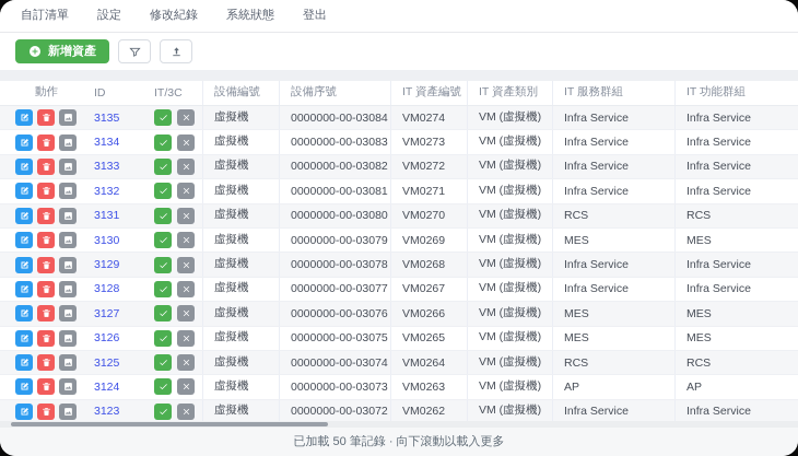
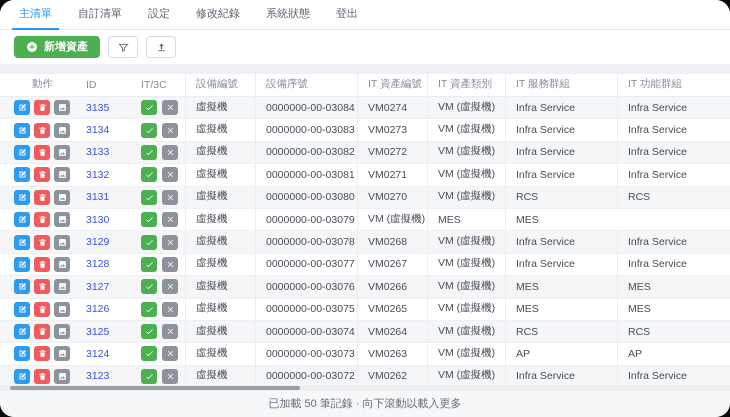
+ 主清單
  自訂清單
  設定
  修改紀錄
  系統狀態
  登出
  新增資產
  動作
  ID
  IT/3C
  設備編號
  設備序號
  IT 資產編號
  IT 資產類別
  IT 服務群組
  IT 功能群組
  3135
  虛擬機
  0000000-00-03084
  VM0274
  VM (虛擬機)
  Infra Service
  Infra Service
  3134
  虛擬機
  0000000-00-03083
  VM0273
  VM (虛擬機)
  Infra Service
  Infra Service
  3133
  虛擬機
  0000000-00-03082
  VM0272
  VM (虛擬機)
  Infra Service
  Infra Service
  3132
  虛擬機
  0000000-00-03081
  VM0271
  VM (虛擬機)
  Infra Service
  Infra Service
  3131
  虛擬機
  0000000-00-03080
  VM0270
  VM (虛擬機)
  RCS
  RCS
  3130
  虛擬機
  0000000-00-03079
- VM0269
  VM (虛擬機)
  MES
  MES
  3129
  虛擬機
  0000000-00-03078
  VM0268
  VM (虛擬機)
  Infra Service
  Infra Service
  3128
  虛擬機
  0000000-00-03077
  VM0267
  VM (虛擬機)
  Infra Service
  Infra Service
  3127
  虛擬機
  0000000-00-03076
  VM0266
  VM (虛擬機)
  MES
  MES
  3126
  虛擬機
  0000000-00-03075
  VM0265
  VM (虛擬機)
  MES
  MES
  3125
  虛擬機
  0000000-00-03074
  VM0264
  VM (虛擬機)
  RCS
  RCS
  3124
  虛擬機
  0000000-00-03073
  VM0263
  VM (虛擬機)
  AP
  AP
  3123
  虛擬機
  0000000-00-03072
  VM0262
  VM (虛擬機)
  Infra Service
  Infra Service
  已加載 50 筆記錄 · 向下滾動以載入更多
